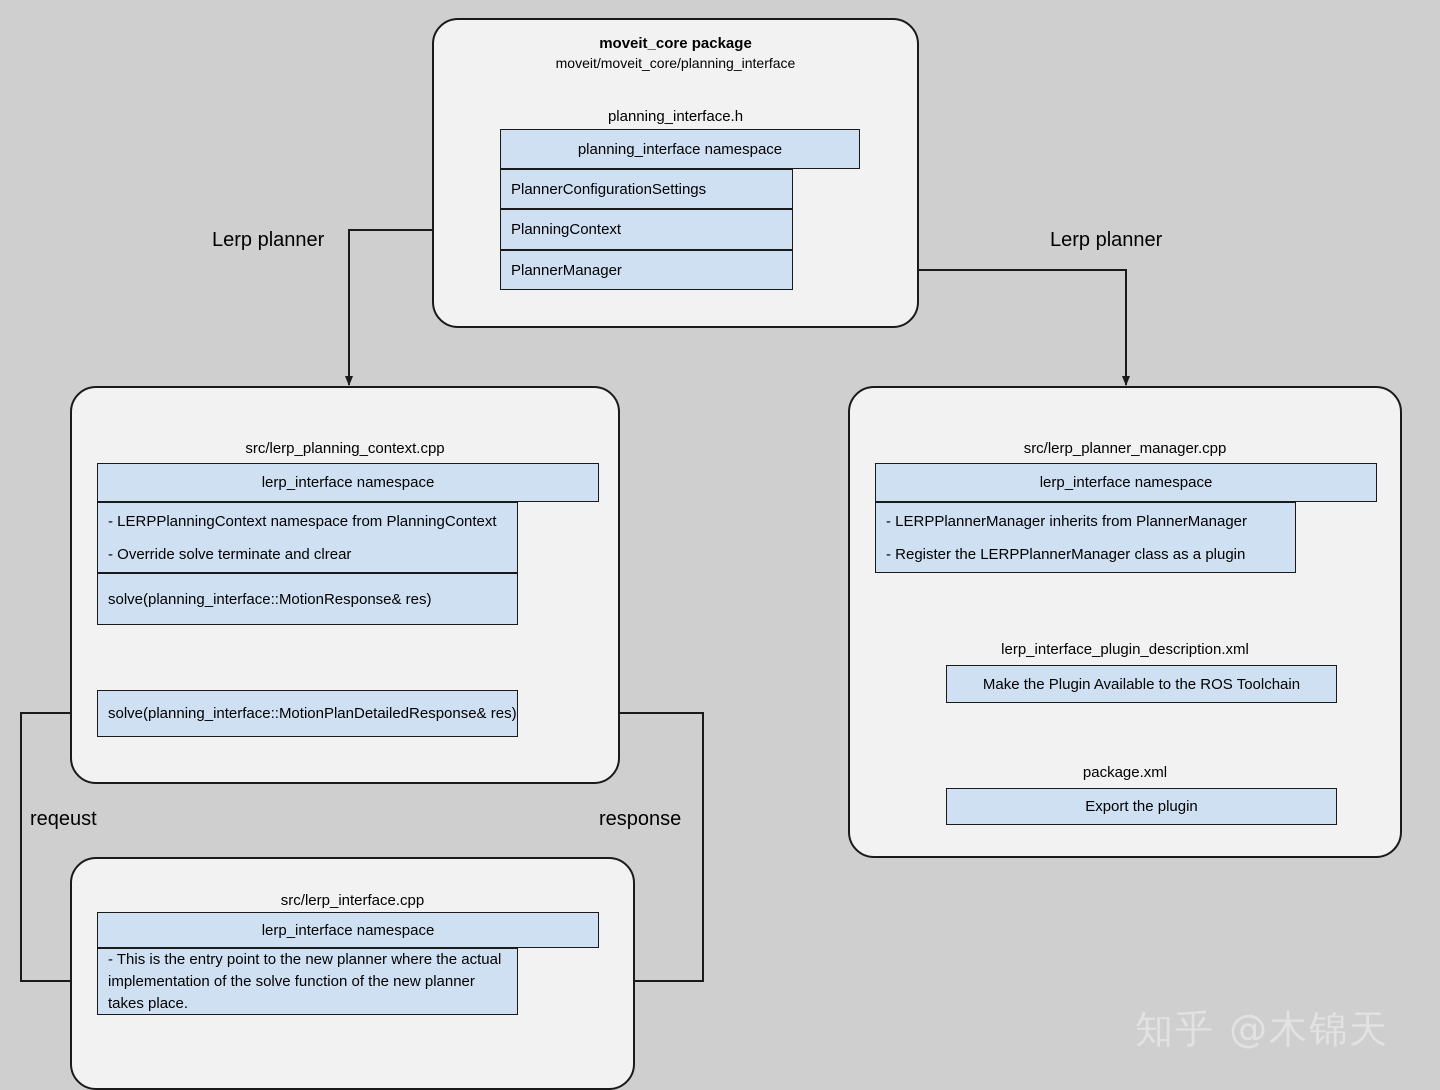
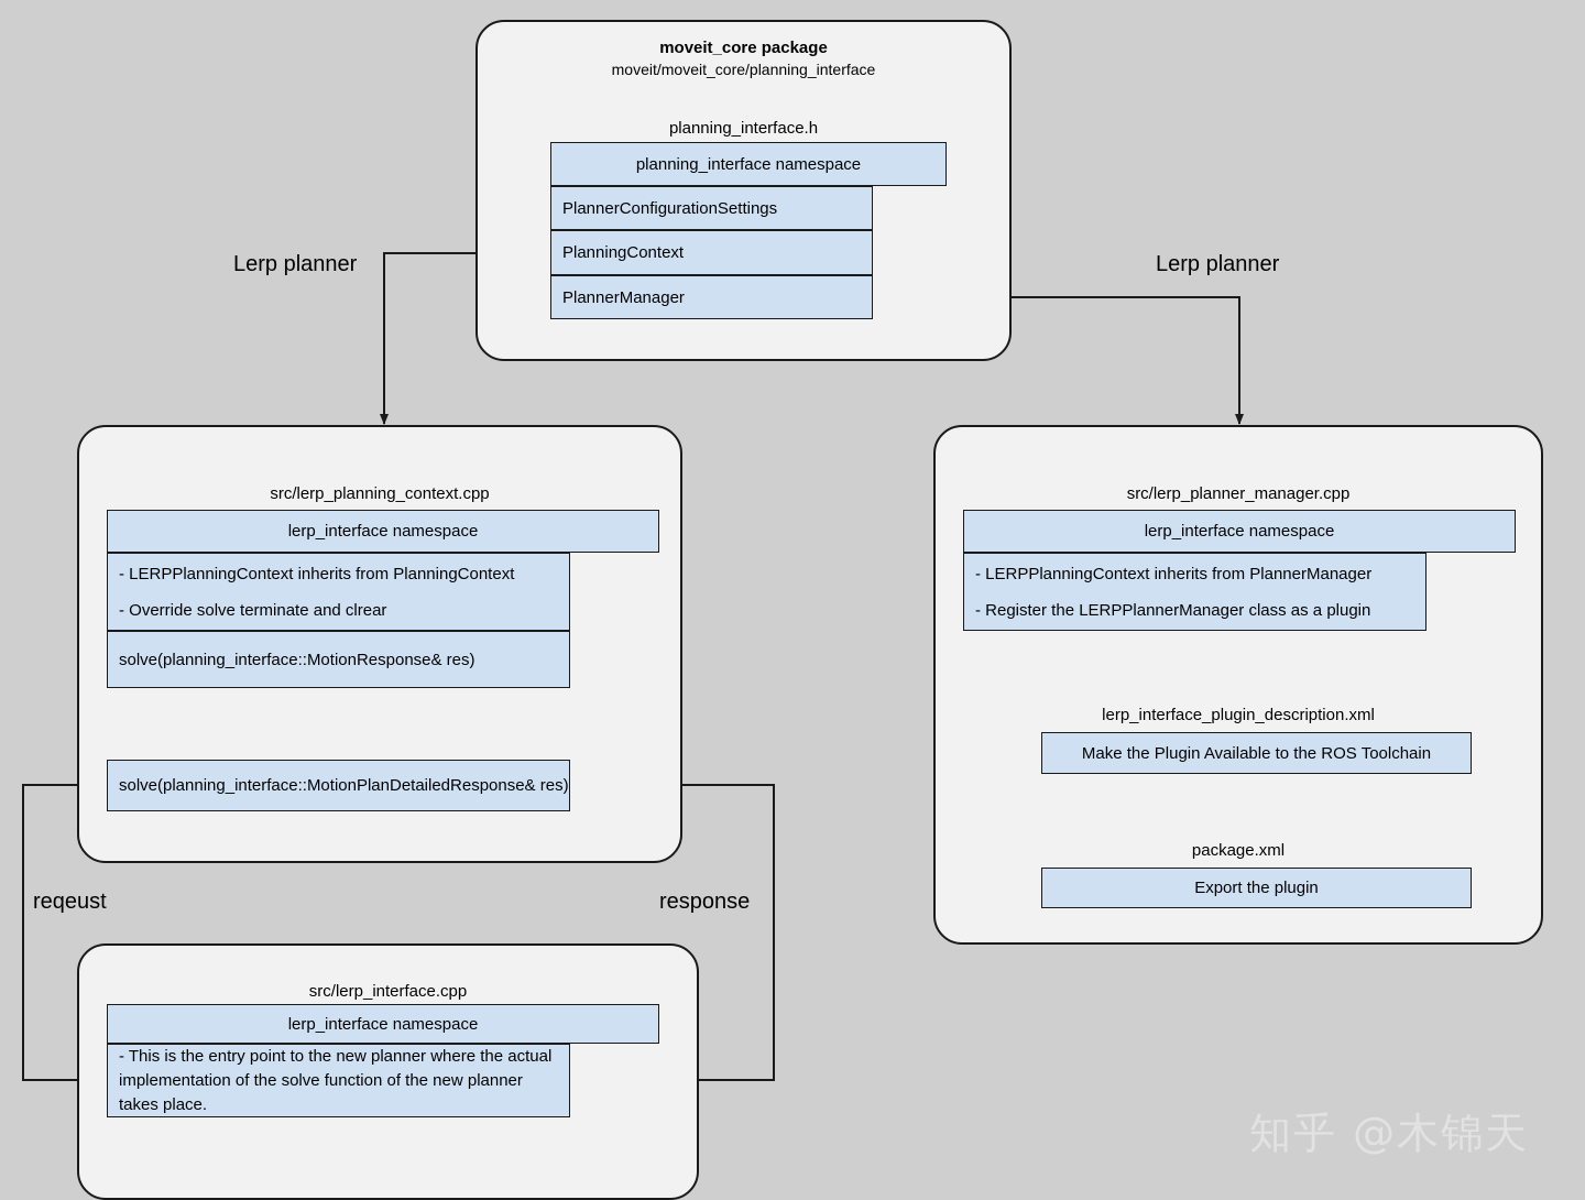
  moveit_core package
  moveit/moveit_core/planning_interface
  planning_interface.h
  planning_interface namespace
  PlannerConfigurationSettings
  PlanningContext
  PlannerManager
  src/lerp_planning_context.cpp
  lerp_interface namespace
- - LERPPlanningContext namespace from PlanningContext
+ - LERPPlanningContext inherits from PlanningContext
  - Override solve terminate and clrear
  solve(planning_interface::MotionResponse& res)
  solve(planning_interface::MotionPlanDetailedResponse& res)
  src/lerp_planner_manager.cpp
  lerp_interface_plugin_description.xml
  package.xml
  lerp_interface namespace
- - LERPPlannerManager inherits from PlannerManager
+ - LERPPlanningContext inherits from PlannerManager
  - Register the LERPPlannerManager class as a plugin
  Make the Plugin Available to the ROS Toolchain
  Export the plugin
  src/lerp_interface.cpp
  lerp_interface namespace
  - This is the entry point to the new planner where the actual implementation of the solve function of the new planner takes place.
  Lerp planner
  Lerp planner
  reqeust
  response
